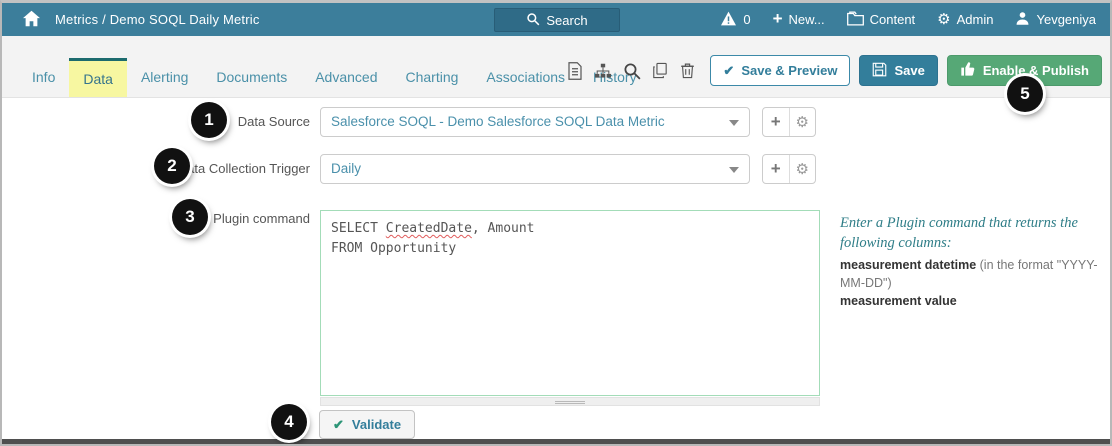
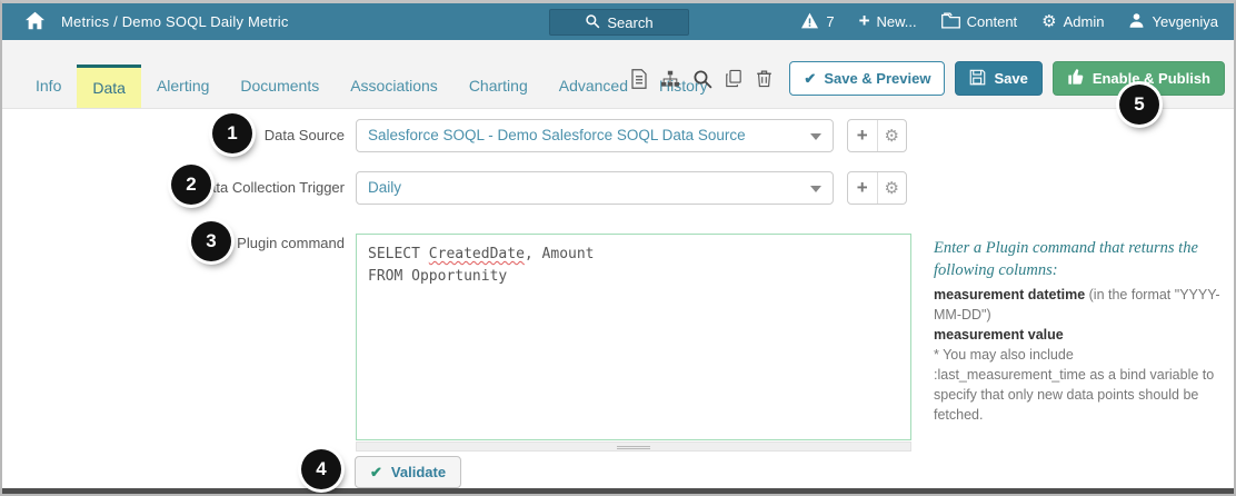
  Metrics / Demo SOQL Daily Metric
  Search
- 0
+ 7
  +
  New...
  Content
  ⚙
  Admin
  Yevgeniya
  Info
  Data
  Alerting
  Documents
- Advanced
+ Associations
  Charting
- Associations
+ Advanced
  ✔
  Save & Preview
  Save
  Enable & Publish
  Data Source
- Salesforce SOQL - Demo Salesforce SOQL Data Metric
+ Salesforce SOQL - Demo Salesforce SOQL Data Source
  +
  ⚙
  ata Collection Trigger
  Daily
  +
  ⚙
  Plugin command
  SELECT CreatedDate, Amount
  FROM Opportunity
  ✔
  Validate
  Enter a Plugin command that returns the following columns:
  measurement datetime (in the format "YYYY-MM-DD")
  measurement value
+ * You may also include :last_measurement_time as a bind variable to specify that only new data points should be fetched.
  1
  2
  3
  4
  5
